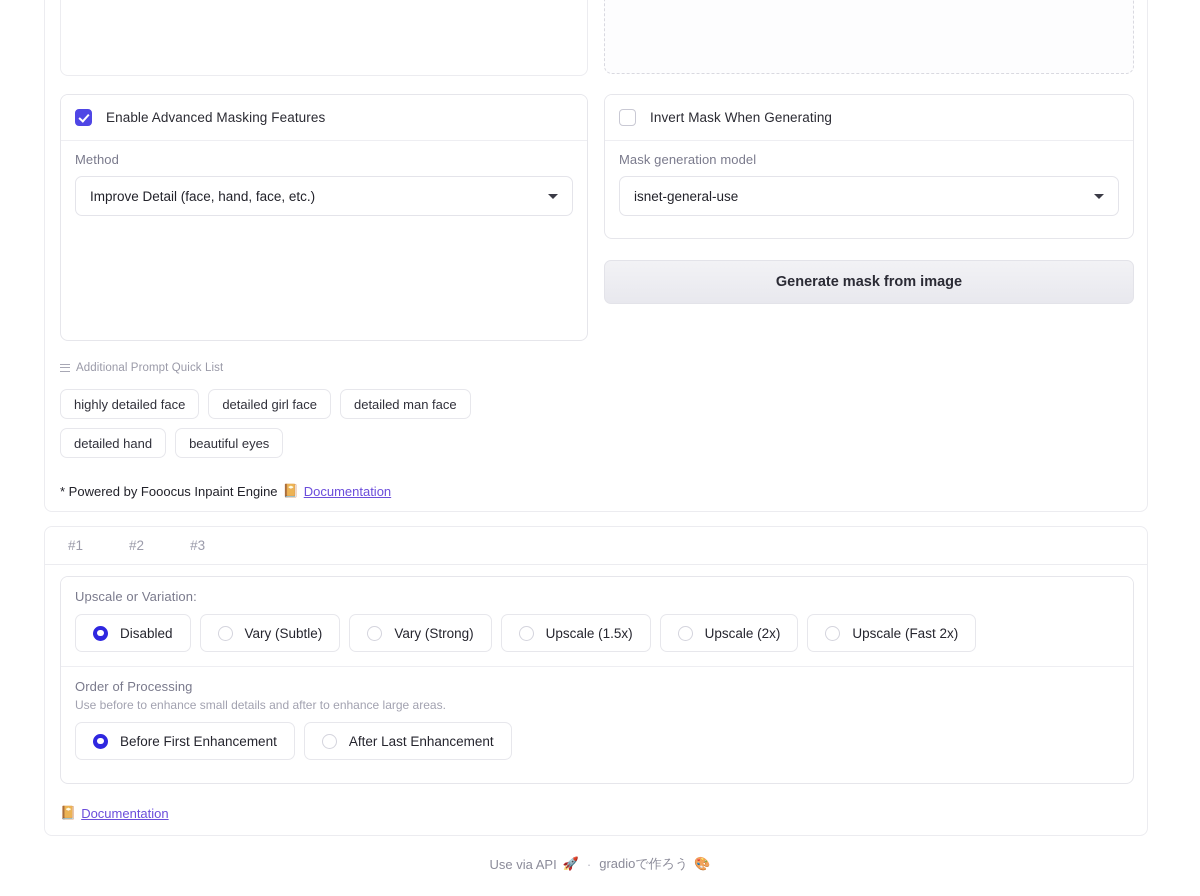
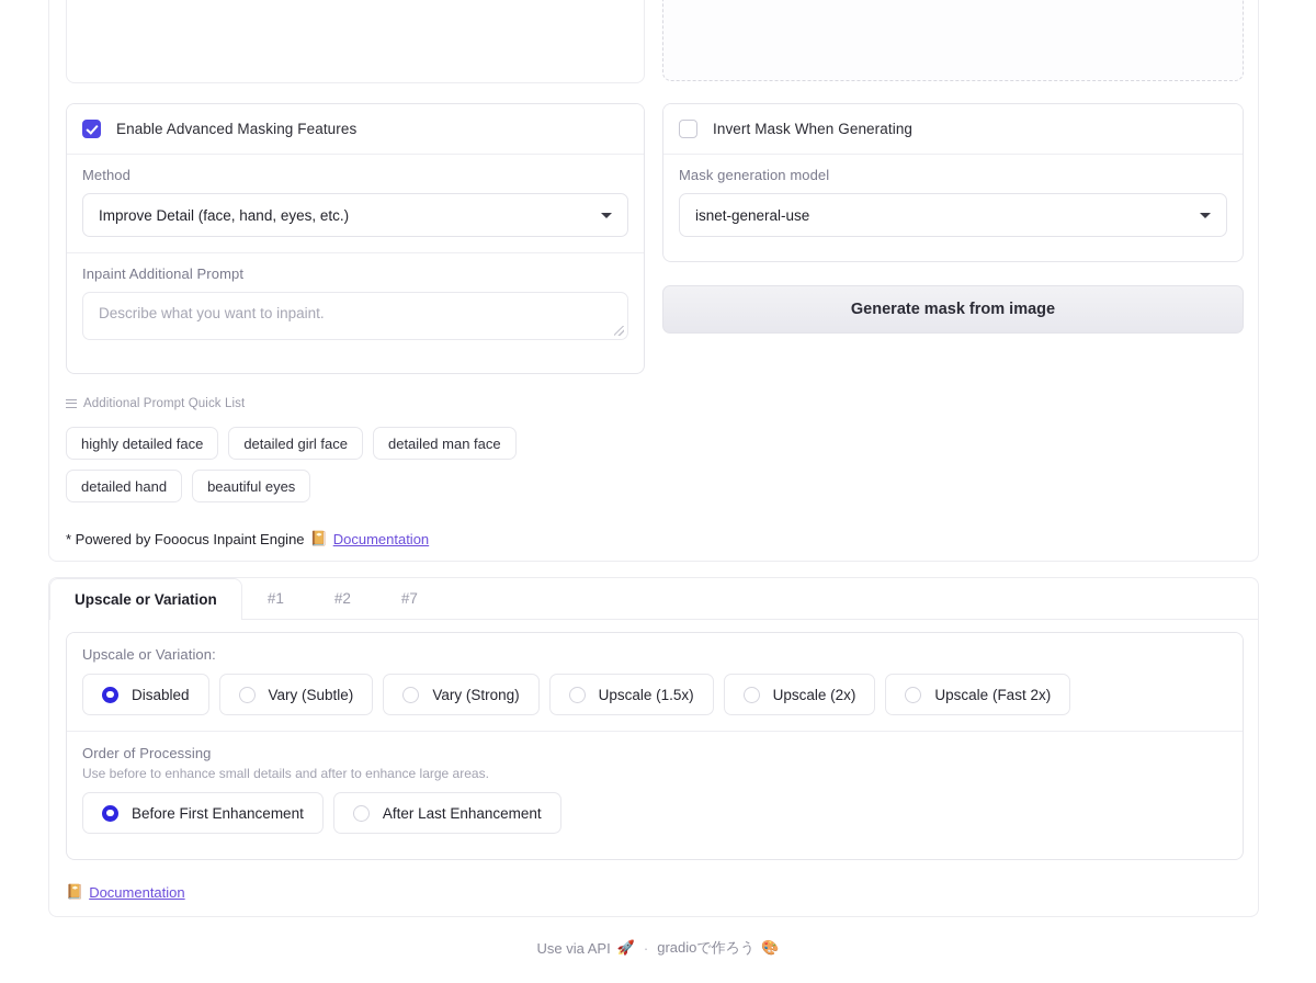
  Enable Advanced Masking Features
  Method
- Improve Detail (face, hand, face, etc.)
+ Improve Detail (face, hand, eyes, etc.)
+ Inpaint Additional Prompt
+ Describe what you want to inpaint.
  Invert Mask When Generating
  Mask generation model
  isnet-general-use
  Generate mask from image
  Additional Prompt Quick List
  highly detailed face
  detailed girl face
  detailed man face
  detailed hand
  beautiful eyes
  * Powered by Fooocus Inpaint Engine
  📔
  Documentation
+ Upscale or Variation
  #1
  #2
- #3
+ #7
  Upscale or Variation:
  Disabled
  Vary (Subtle)
  Vary (Strong)
  Upscale (1.5x)
  Upscale (2x)
  Upscale (Fast 2x)
  Order of Processing
  Use before to enhance small details and after to enhance large areas.
  Before First Enhancement
  After Last Enhancement
  📔
  Documentation
  Use via API
  🚀
  ·
  gradioで作ろう
  🎨
